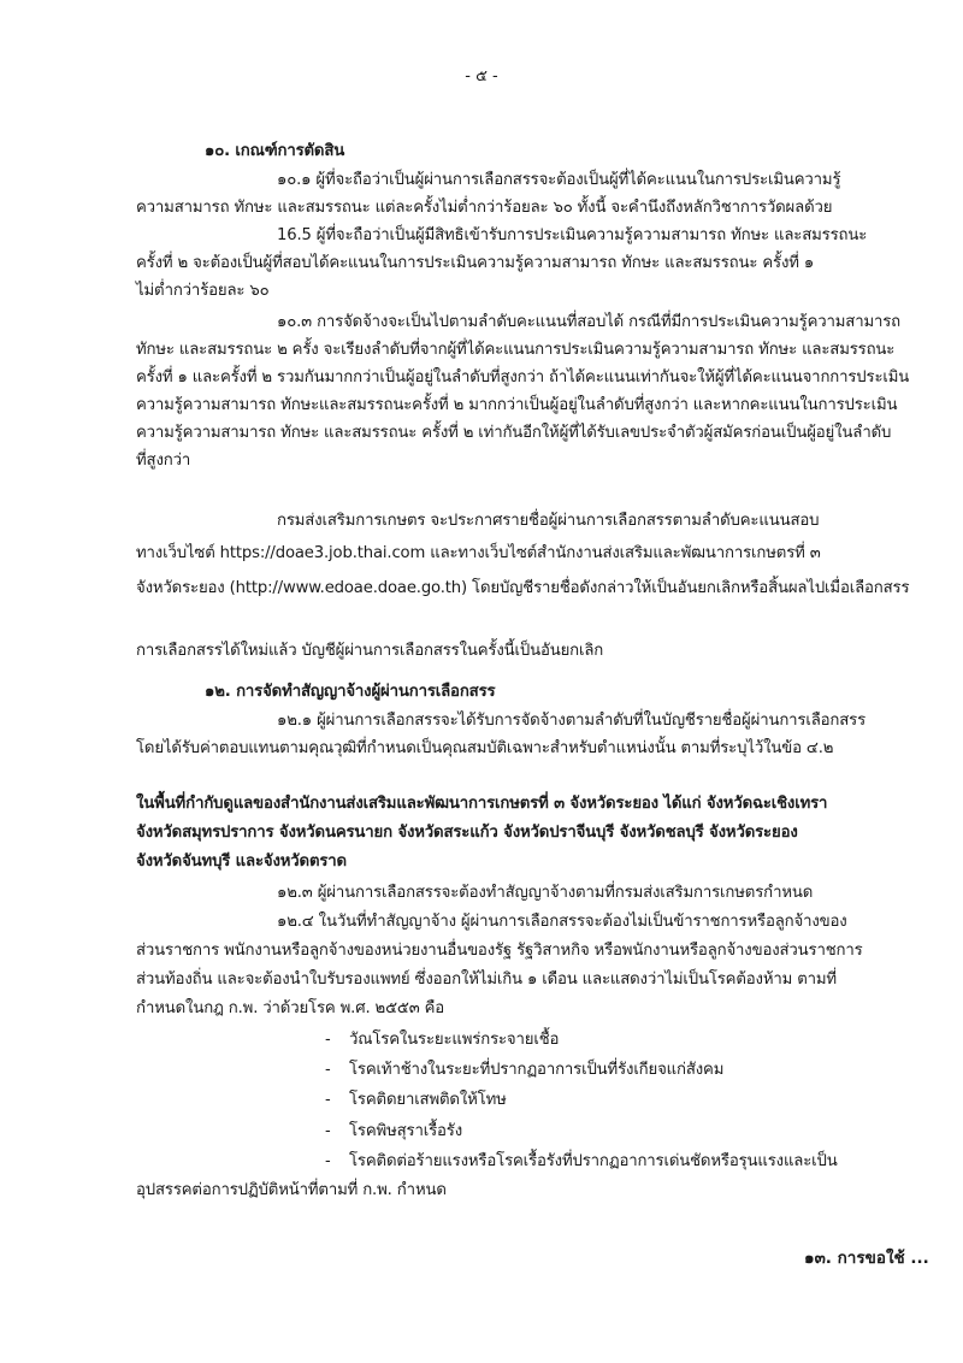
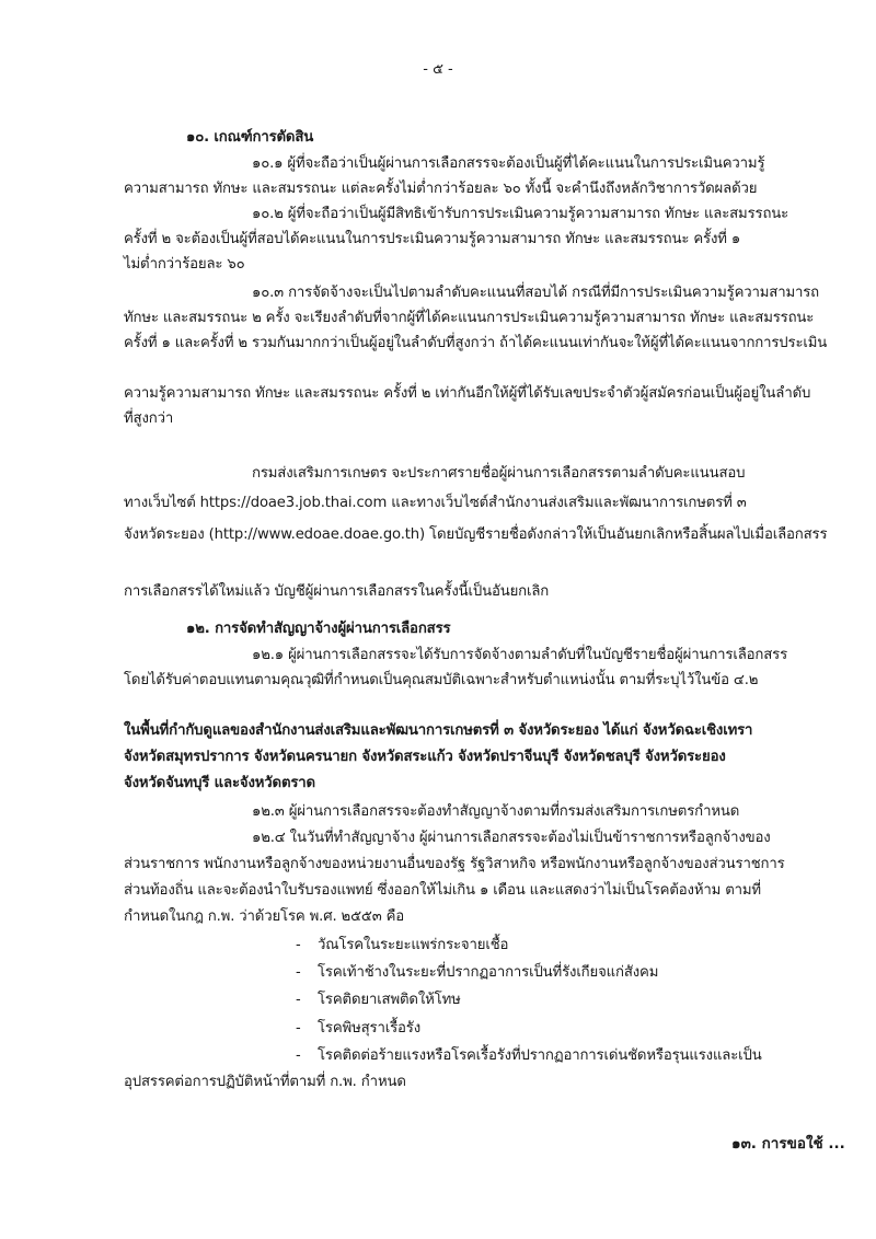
  - ๕ -
  ๑๐. เกณฑ์การตัดสิน
  ๑๐.๑ ผู้ที่จะถือว่าเป็นผู้ผ่านการเลือกสรรจะต้องเป็นผู้ที่ได้คะแนนในการประเมินความรู้
  ความสามารถ ทักษะ และสมรรถนะ แต่ละครั้งไม่ต่ำกว่าร้อยละ ๖๐ ทั้งนี้ จะคำนึงถึงหลักวิชาการวัดผลด้วย
- 16.5 ผู้ที่จะถือว่าเป็นผู้มีสิทธิเข้ารับการประเมินความรู้ความสามารถ ทักษะ และสมรรถนะ
+ ๑๐.๒ ผู้ที่จะถือว่าเป็นผู้มีสิทธิเข้ารับการประเมินความรู้ความสามารถ ทักษะ และสมรรถนะ
  ครั้งที่ ๒ จะต้องเป็นผู้ที่สอบได้คะแนนในการประเมินความรู้ความสามารถ ทักษะ และสมรรถนะ ครั้งที่ ๑
  ไม่ต่ำกว่าร้อยละ ๖๐
  ๑๐.๓ การจัดจ้างจะเป็นไปตามลำดับคะแนนที่สอบได้ กรณีที่มีการประเมินความรู้ความสามารถ
  ทักษะ และสมรรถนะ ๒ ครั้ง จะเรียงลำดับที่จากผู้ที่ได้คะแนนการประเมินความรู้ความสามารถ ทักษะ และสมรรถนะ
  ครั้งที่ ๑ และครั้งที่ ๒ รวมกันมากกว่าเป็นผู้อยู่ในลำดับที่สูงกว่า ถ้าได้คะแนนเท่ากันจะให้ผู้ที่ได้คะแนนจากการประเมิน
- ความรู้ความสามารถ ทักษะและสมรรถนะครั้งที่ ๒ มากกว่าเป็นผู้อยู่ในลำดับที่สูงกว่า และหากคะแนนในการประเมิน
  ความรู้ความสามารถ ทักษะ และสมรรถนะ ครั้งที่ ๒ เท่ากันอีกให้ผู้ที่ได้รับเลขประจำตัวผู้สมัครก่อนเป็นผู้อยู่ในลำดับ
  ที่สูงกว่า
  กรมส่งเสริมการเกษตร จะประกาศรายชื่อผู้ผ่านการเลือกสรรตามลำดับคะแนนสอบ
  ทางเว็บไซต์ https://doae3.job.thai.com และทางเว็บไซต์สำนักงานส่งเสริมและพัฒนาการเกษตรที่ ๓
  จังหวัดระยอง (http://www.edoae.doae.go.th) โดยบัญชีรายชื่อดังกล่าวให้เป็นอันยกเลิกหรือสิ้นผลไปเมื่อเลือกสรร
  การเลือกสรรได้ใหม่แล้ว บัญชีผู้ผ่านการเลือกสรรในครั้งนี้เป็นอันยกเลิก
  ๑๒. การจัดทำสัญญาจ้างผู้ผ่านการเลือกสรร
  ๑๒.๑ ผู้ผ่านการเลือกสรรจะได้รับการจัดจ้างตามลำดับที่ในบัญชีรายชื่อผู้ผ่านการเลือกสรร
  โดยได้รับค่าตอบแทนตามคุณวุฒิที่กำหนดเป็นคุณสมบัติเฉพาะสำหรับตำแหน่งนั้น ตามที่ระบุไว้ในข้อ ๔.๒
  ในพื้นที่กำกับดูแลของสำนักงานส่งเสริมและพัฒนาการเกษตรที่ ๓ จังหวัดระยอง ได้แก่ จังหวัดฉะเชิงเทรา
  จังหวัดสมุทรปราการ จังหวัดนครนายก จังหวัดสระแก้ว จังหวัดปราจีนบุรี จังหวัดชลบุรี จังหวัดระยอง
  จังหวัดจันทบุรี และจังหวัดตราด
  ๑๒.๓ ผู้ผ่านการเลือกสรรจะต้องทำสัญญาจ้างตามที่กรมส่งเสริมการเกษตรกำหนด
  ๑๒.๔ ในวันที่ทำสัญญาจ้าง ผู้ผ่านการเลือกสรรจะต้องไม่เป็นข้าราชการหรือลูกจ้างของ
  ส่วนราชการ พนักงานหรือลูกจ้างของหน่วยงานอื่นของรัฐ รัฐวิสาหกิจ หรือพนักงานหรือลูกจ้างของส่วนราชการ
  ส่วนท้องถิ่น และจะต้องนำใบรับรองแพทย์ ซึ่งออกให้ไม่เกิน ๑ เดือน และแสดงว่าไม่เป็นโรคต้องห้าม ตามที่
  กำหนดในกฎ ก.พ. ว่าด้วยโรค พ.ศ. ๒๕๕๓ คือ
  -
  วัณโรคในระยะแพร่กระจายเชื้อ
  -
  โรคเท้าช้างในระยะที่ปรากฏอาการเป็นที่รังเกียจแก่สังคม
  -
  โรคติดยาเสพติดให้โทษ
  -
  โรคพิษสุราเรื้อรัง
  -
  โรคติดต่อร้ายแรงหรือโรคเรื้อรังที่ปรากฏอาการเด่นชัดหรือรุนแรงและเป็น
  อุปสรรคต่อการปฏิบัติหน้าที่ตามที่ ก.พ. กำหนด
  ๑๓. การขอใช้ ...
